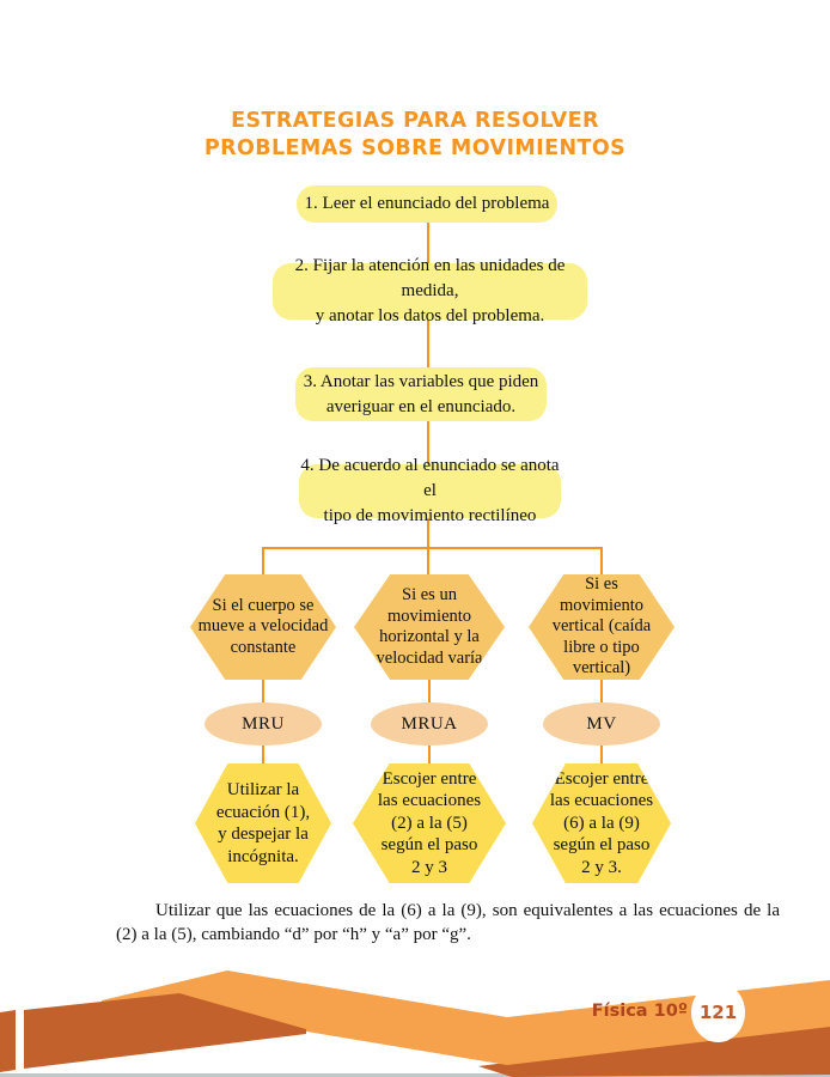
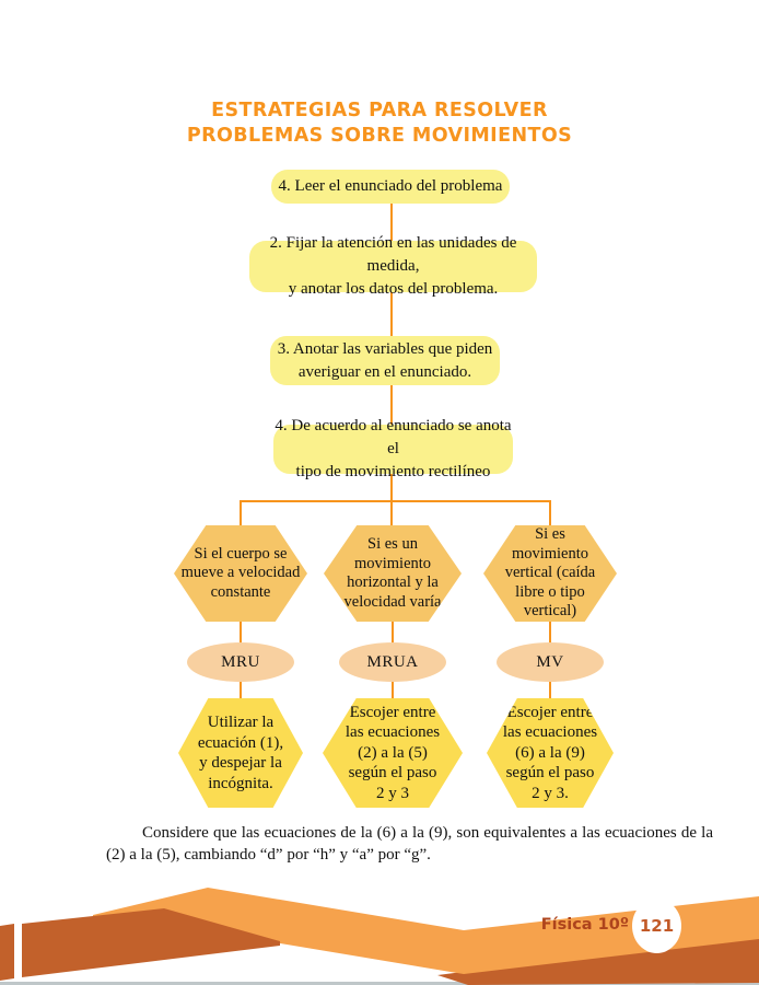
  ESTRATEGIAS PARA RESOLVER
  PROBLEMAS SOBRE MOVIMIENTOS
- 1. Leer el enunciado del problema
+ 4. Leer el enunciado del problema
  2. Fijar la atención en las unidades de medida,
  y anotar los datos del problema.
  3. Anotar las variables que piden
  averiguar en el enunciado.
  4. De acuerdo al enunciado se anota el
  tipo de movimiento rectilíneo
  Si el cuerpo se
  mueve a velocidad
  constante
  Si es un
  movimiento
  horizontal y la
  velocidad varía
  Si es
  movimiento
  vertical (caída
  libre o tipo
  vertical)
  MRU
  MRUA
  MV
  Utilizar la
  ecuación (1),
  y despejar la
  incógnita.
  Escojer entre
  las ecuaciones
  (2) a la (5)
  según el paso
  2 y 3
  Escojer entre
  las ecuaciones
  (6) a la (9)
  según el paso
  2 y 3.
- Utilizar que las ecuaciones de la (6) a la (9), son equivalentes a las ecuaciones de la (2) a la (5), cambiando “d” por “h” y “a” por “g”.
+ Considere que las ecuaciones de la (6) a la (9), son equivalentes a las ecuaciones de la (2) a la (5), cambiando “d” por “h” y “a” por “g”.
  Física 10º
  121
